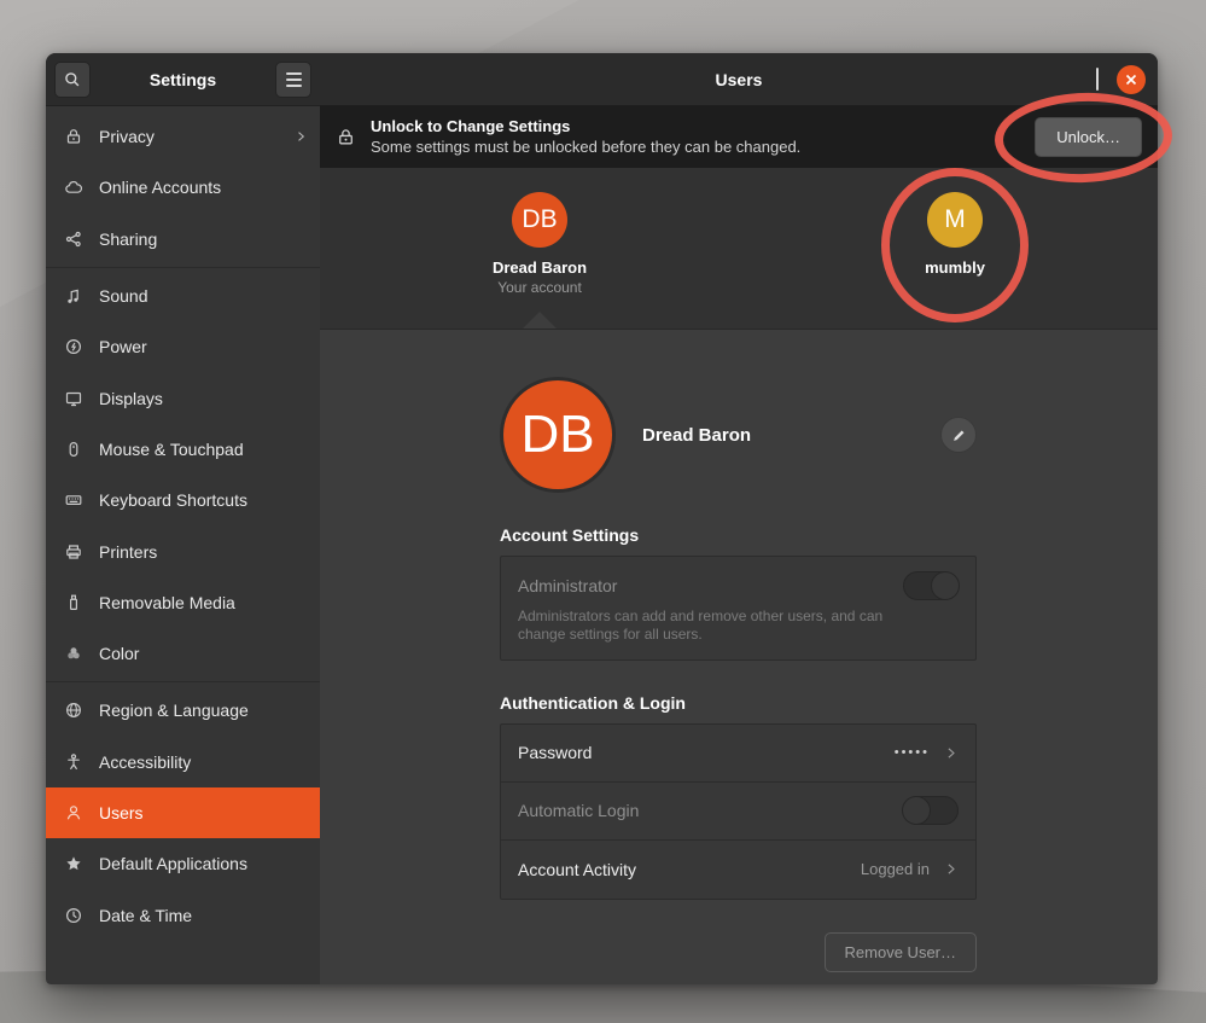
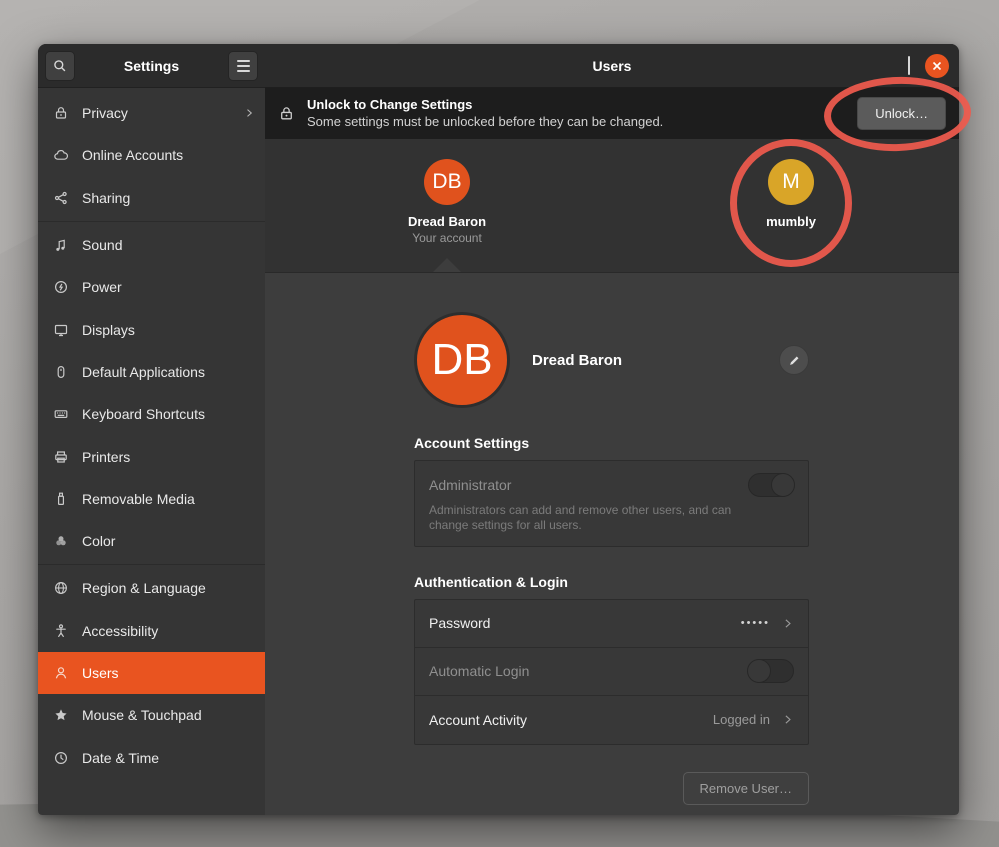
  Settings
  Privacy
  Online Accounts
  Sharing
  Sound
  Power
  Displays
- Mouse & Touchpad
+ Default Applications
  Keyboard Shortcuts
  Printers
  Removable Media
  Color
  Region & Language
  Accessibility
  Users
- Default Applications
+ Mouse & Touchpad
  Date & Time
  Users
  Unlock to Change Settings
  Some settings must be unlocked before they can be changed.
  Unlock…
  DB
  Dread Baron
  Your account
  M
  mumbly
  DB
  Dread Baron
  Account Settings
  Administrator
  Administrators can add and remove other users, and can change settings for all users.
  Authentication & Login
  Password
  •••••
  Automatic Login
  Account Activity
  Logged in
  Remove User…
